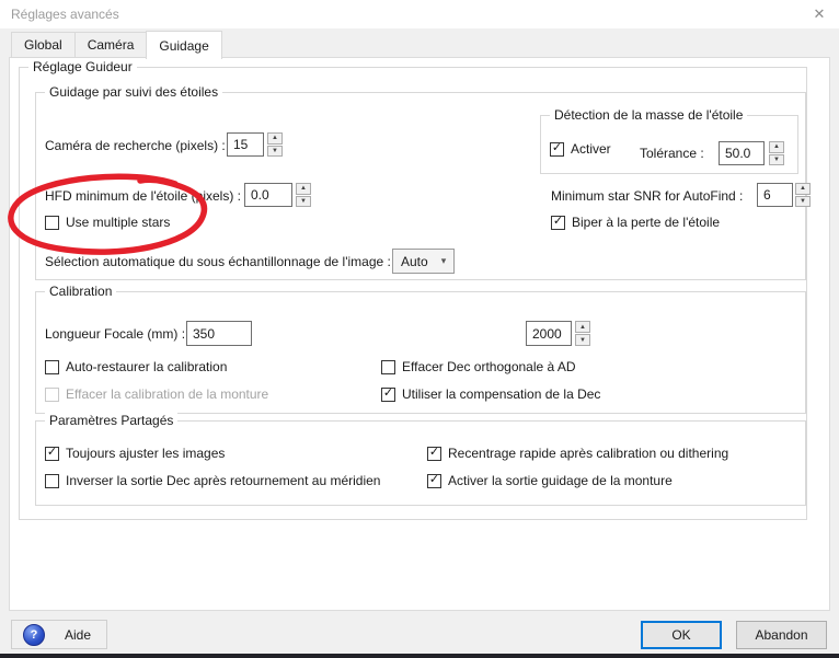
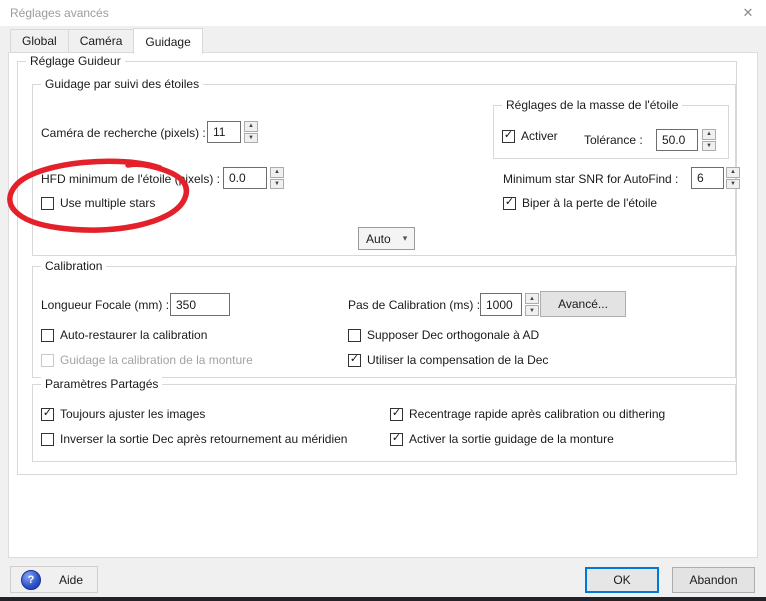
  Réglages avancés
  ✕
  Global
  Caméra
  Guidage
  Réglage Guideur
  Guidage par suivi des étoiles
  Caméra de recherche (pixels) :
- 15
+ 11
- Détection de la masse de l'étoile
+ Réglages de la masse de l'étoile
  ✓
  Activer
  Tolérance :
  50.0
  HFD minimum de l'étoileixels) :
  0.0
  Minimum star SNR for AutoFind :
  6
  Use multiple stars
  ✓
  Biper à la perte de l'étoile
- Sélection automatique du sous échantillonnage de l'image :
  Auto
  ▾
  Calibration
  Longueur Focale (mm) :
  350
+ Pas de Calibration (ms) :
- 2000
+ 1000
+ Avancé...
  Auto-restaurer la calibration
- Effacer la calibration de la monture
+ Guidage la calibration de la monture
- Effacer Dec orthogonale à AD
+ Supposer Dec orthogonale à AD
  ✓
  Utiliser la compensation de la Dec
  Paramètres Partagés
  ✓
  Toujours ajuster les images
  Inverser la sortie Dec après retournement au méridien
  ✓
  Recentrage rapide après calibration ou dithering
  ✓
  Activer la sortie guidage de la monture
  ?
  Aide
  OK
  Abandon
